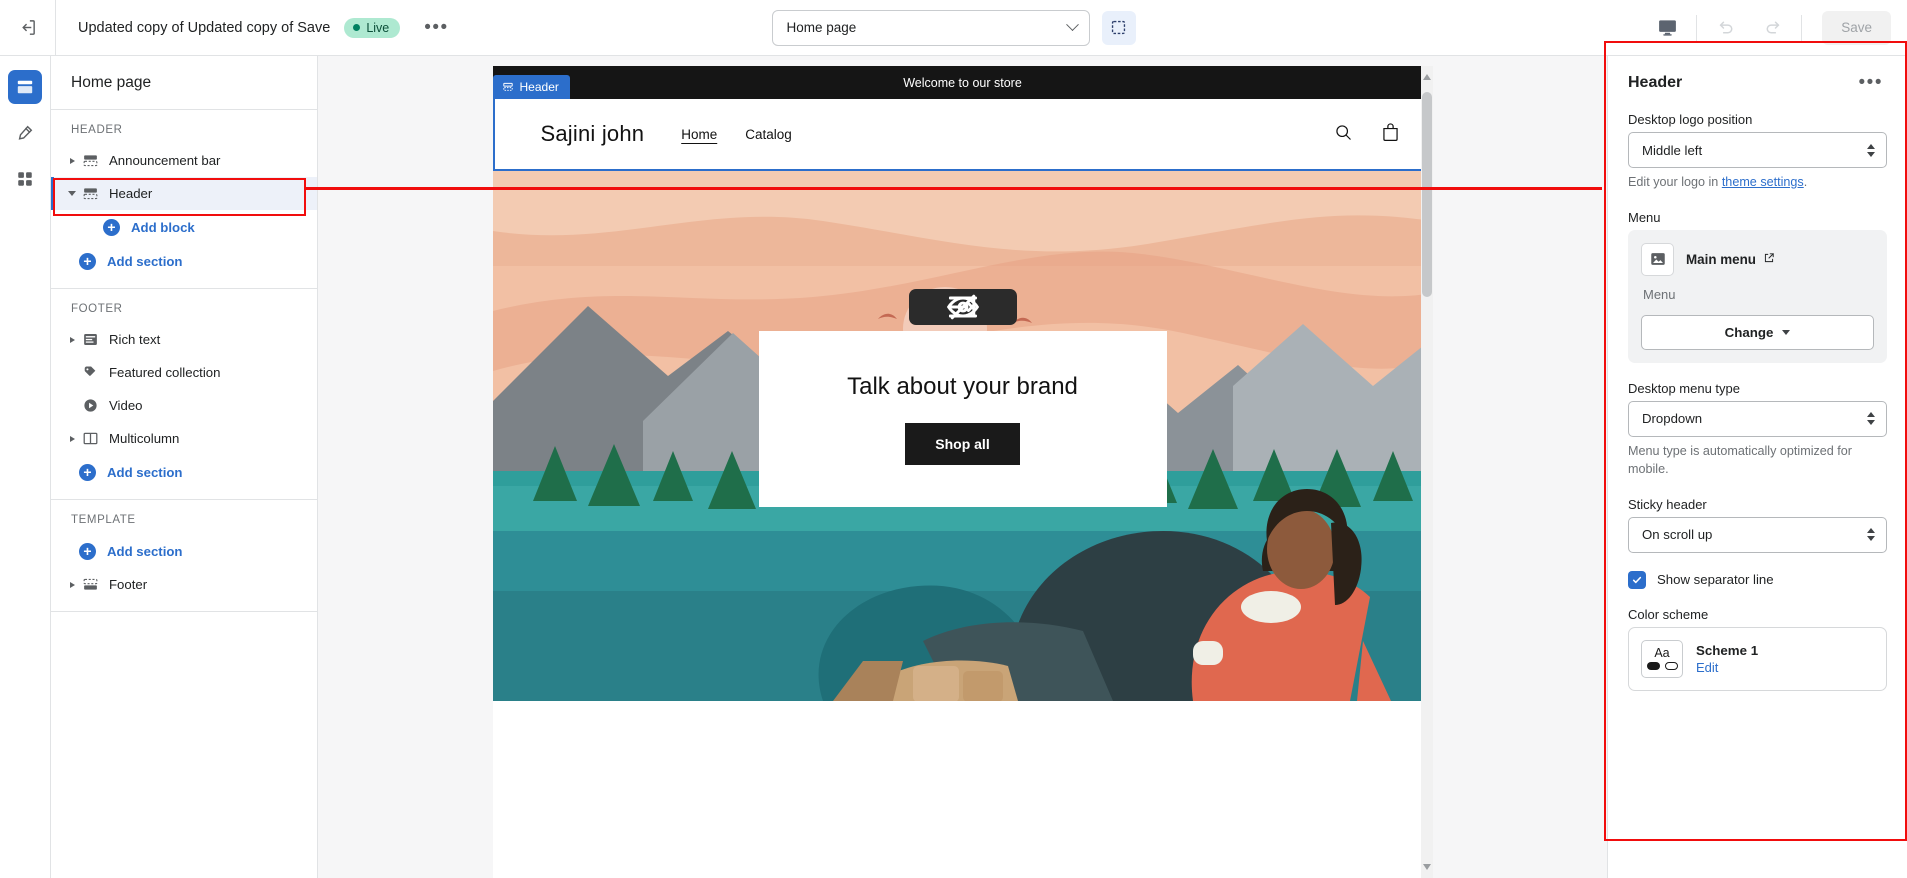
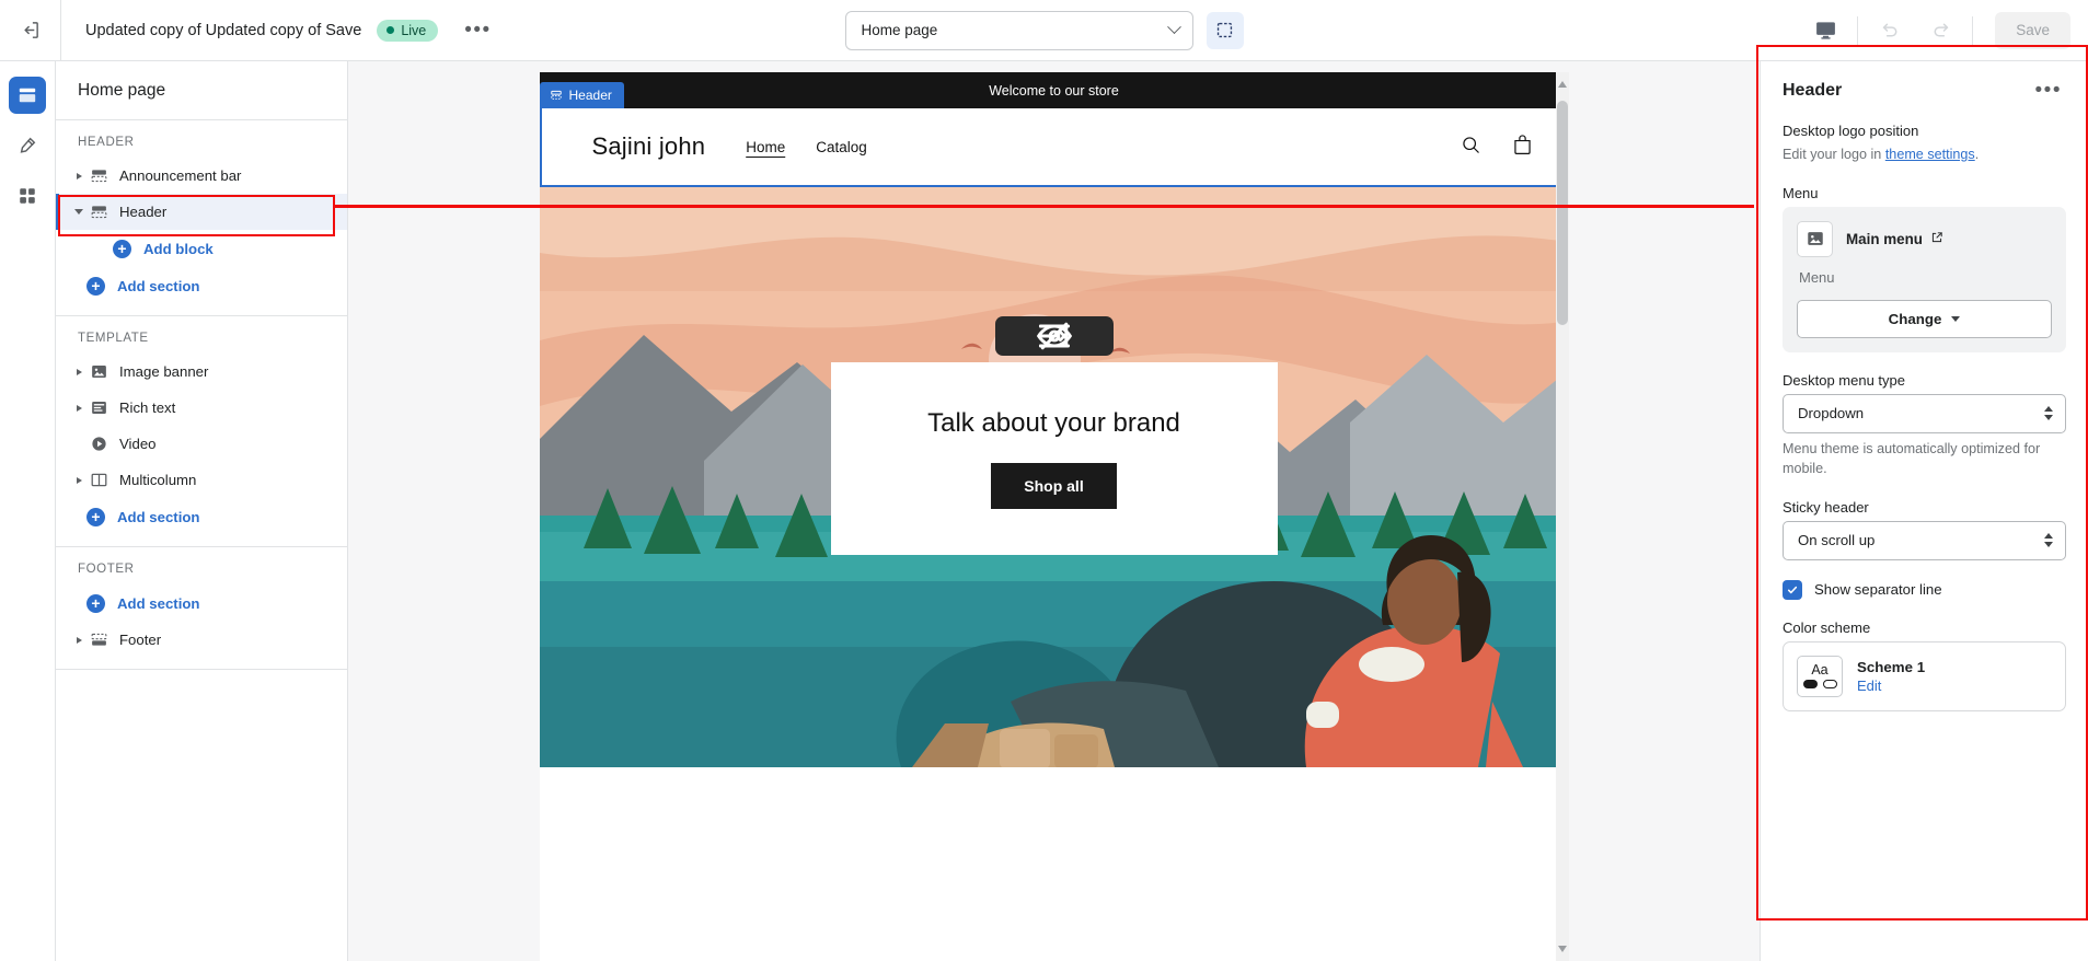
  Updated copy of Updated copy of Save
  Live
  •••
  Home page
  Save
  Home page
  HEADER
  Announcement bar
  Header
  +
  Add block
  +
  Add section
- FOOTER
+ TEMPLATE
+ Image banner
  Rich text
- Featured collection
  Video
  Multicolumn
  +
  Add section
- TEMPLATE
+ FOOTER
  +
  Add section
  Footer
  Welcome to our store
  Header
  Sajini john
  Home
  Catalog
  Talk about your brand
  Shop all
  Header
  •••
  Desktop logo position
- Middle left
  Edit your logo in theme settings.
  Menu
  Main menu
  Menu
  Change
  Desktop menu type
  Dropdown
- Menu type is automatically optimized for mobile.
+ Menu theme is automatically optimized for mobile.
  Sticky header
  On scroll up
  Show separator line
  Color scheme
  Aa
  Scheme 1
  Edit
